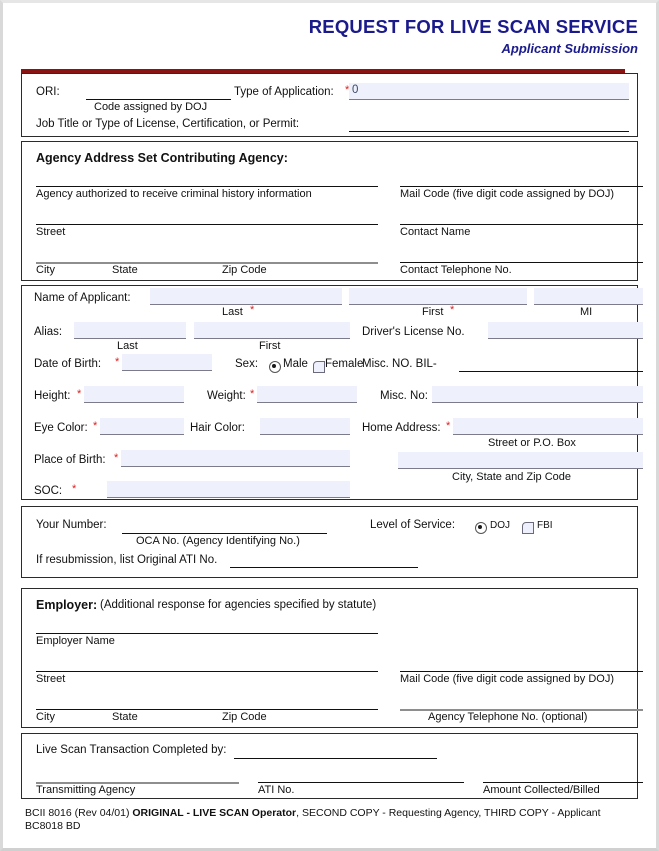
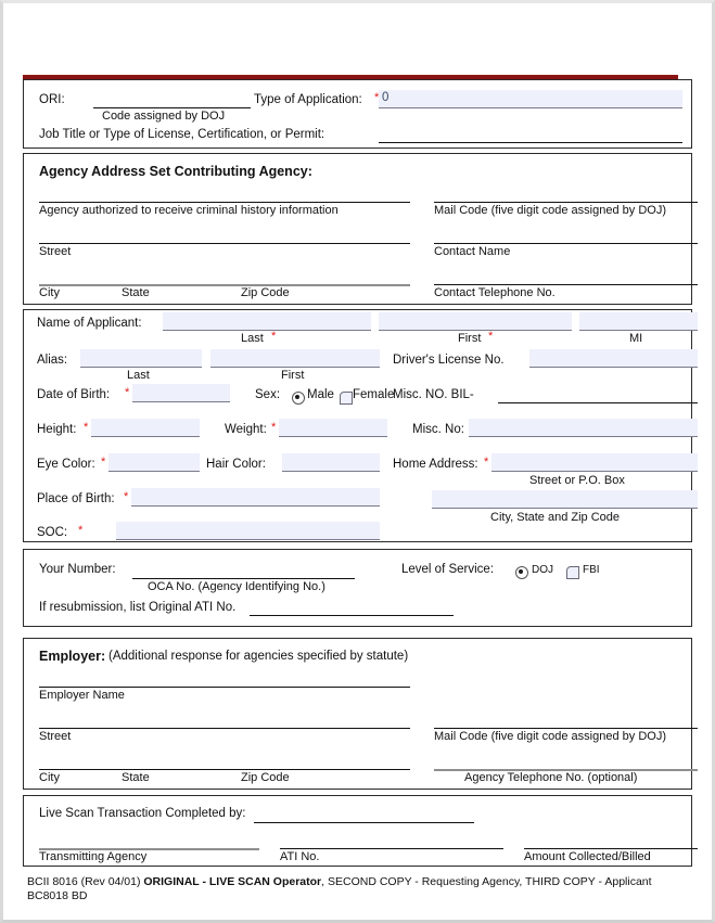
- REQUEST FOR LIVE SCAN SERVICE
- Applicant Submission
  ORI:
  Code assigned by DOJ
  Type of Application:
  *
  0
  Job Title or Type of License, Certification, or Permit:
  Agency Address Set Contributing Agency:
  Agency authorized to receive criminal history information
  Street
  City
  State
  Zip Code
  Mail Code (five digit code assigned by DOJ)
  Contact Name
  Contact Telephone No.
  Name of Applicant:
  Last
  *
  First
  *
  MI
  Alias:
  Last
  First
  Driver's License No.
  Date of Birth:
  *
  Sex:
  Male
  Female
  Misc. NO. BIL-
  Height:
  *
  Weight:
  *
  Misc. No:
  Eye Color:
  *
  Hair Color:
  Home Address:
  *
  Street or P.O. Box
  Place of Birth:
  *
  City, State and Zip Code
  SOC:
  *
  Your Number:
  OCA No. (Agency Identifying No.)
  If resubmission, list Original ATI No.
  Level of Service:
  DOJ
  FBI
  Employer:
  (Additional response for agencies specified by statute)
  Employer Name
  Street
  City
  State
  Zip Code
  Mail Code (five digit code assigned by DOJ)
  Agency Telephone No. (optional)
  Live Scan Transaction Completed by:
  Transmitting Agency
  ATI No.
  Amount Collected/Billed
  BCII 8016 (Rev 04/01) ORIGINAL - LIVE SCAN Operator, SECOND COPY - Requesting Agency, THIRD COPY - Applicant
  BC8018 BD
